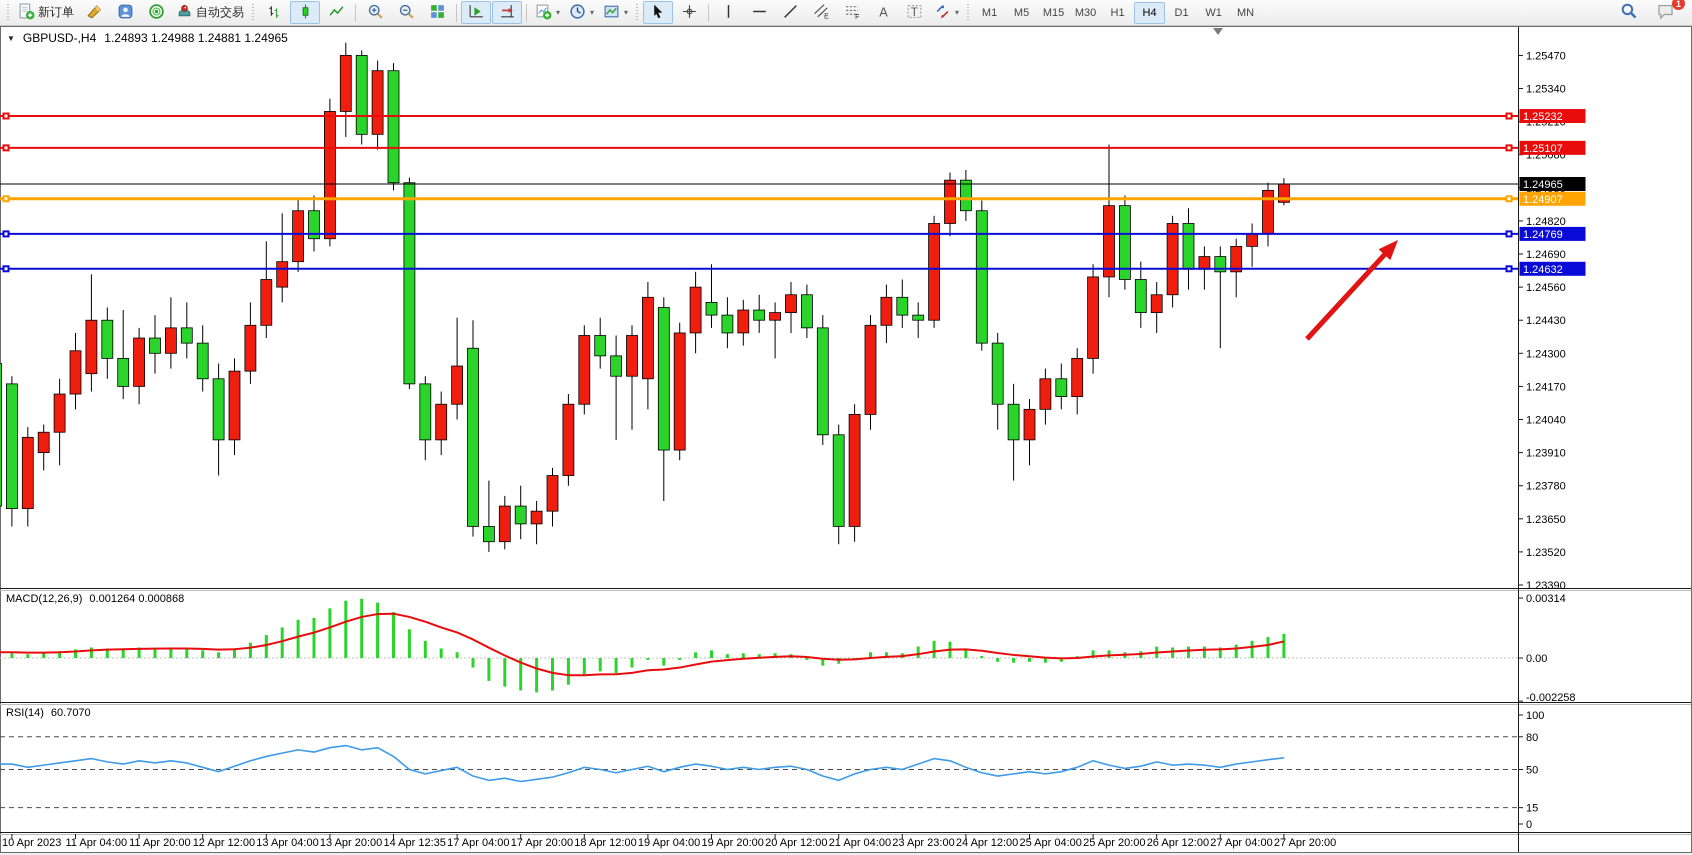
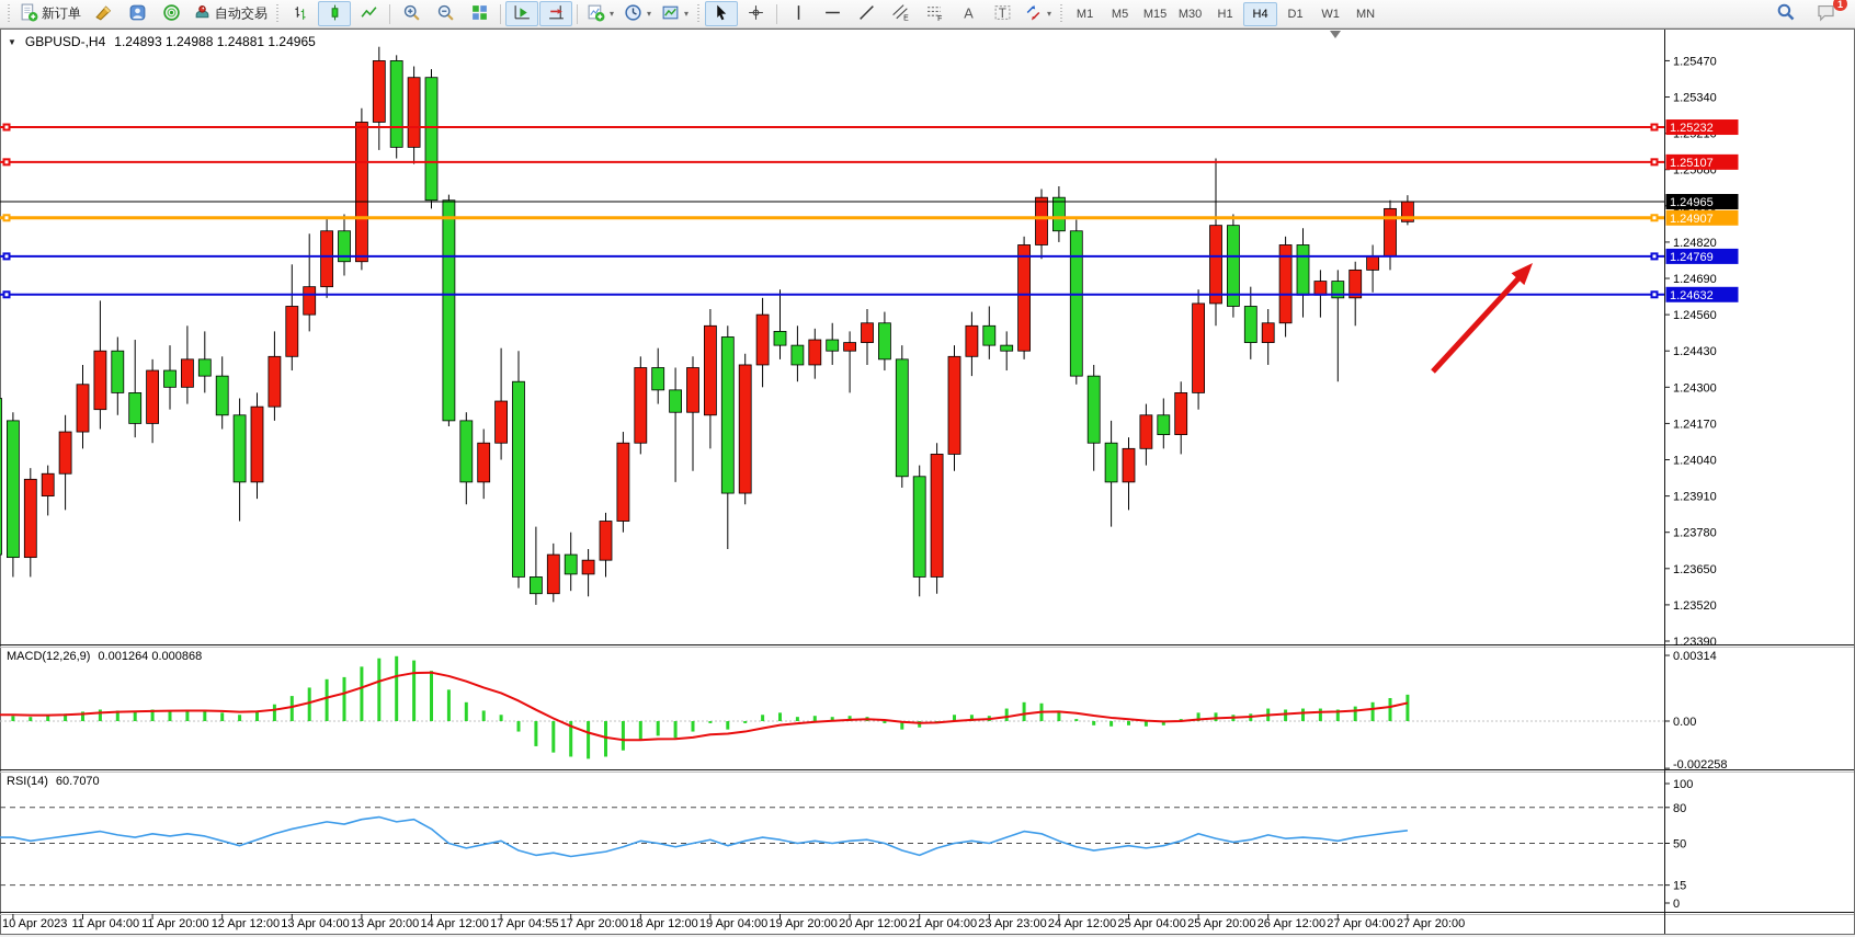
  新订单
  自动交易
  ▾
  ▾
  ▾
  A
  T
  ▾
  M1
  M5
  M15
  M30
  H1
  H4
  D1
  W1
  MN
  1
  1.25470
  1.25340
  1.25080
  1.24820
  1.24690
  1.24560
  1.24430
  1.24300
  1.24170
  1.24040
  1.23910
  1.23780
  1.23650
  1.23520
  1.23390
  0.00314
  0.00
  -0.002258
  100
  80
  50
  15
  0
  1.25232
  1.25107
  1.24907
  1.24769
  1.24632
  1.24965
  10 Apr 2023
  11 Apr 04:00
  11 Apr 20:00
  12 Apr 12:00
  13 Apr 04:00
  13 Apr 20:00
- 14 Apr 12:35
+ 14 Apr 12:00
- 17 Apr 04:00
+ 17 Apr 04:55
  17 Apr 20:00
  18 Apr 12:00
  19 Apr 04:00
  19 Apr 20:00
  20 Apr 12:00
  21 Apr 04:00
  23 Apr 23:00
  24 Apr 12:00
  25 Apr 04:00
  25 Apr 20:00
  26 Apr 12:00
  27 Apr 04:00
  27 Apr 20:00
  ▼
  GBPUSD-,H4
  1.24893 1.24988 1.24881 1.24965
  MACD(12,26,9)
  0.001264 0.000868
  RSI(14)
  60.7070
